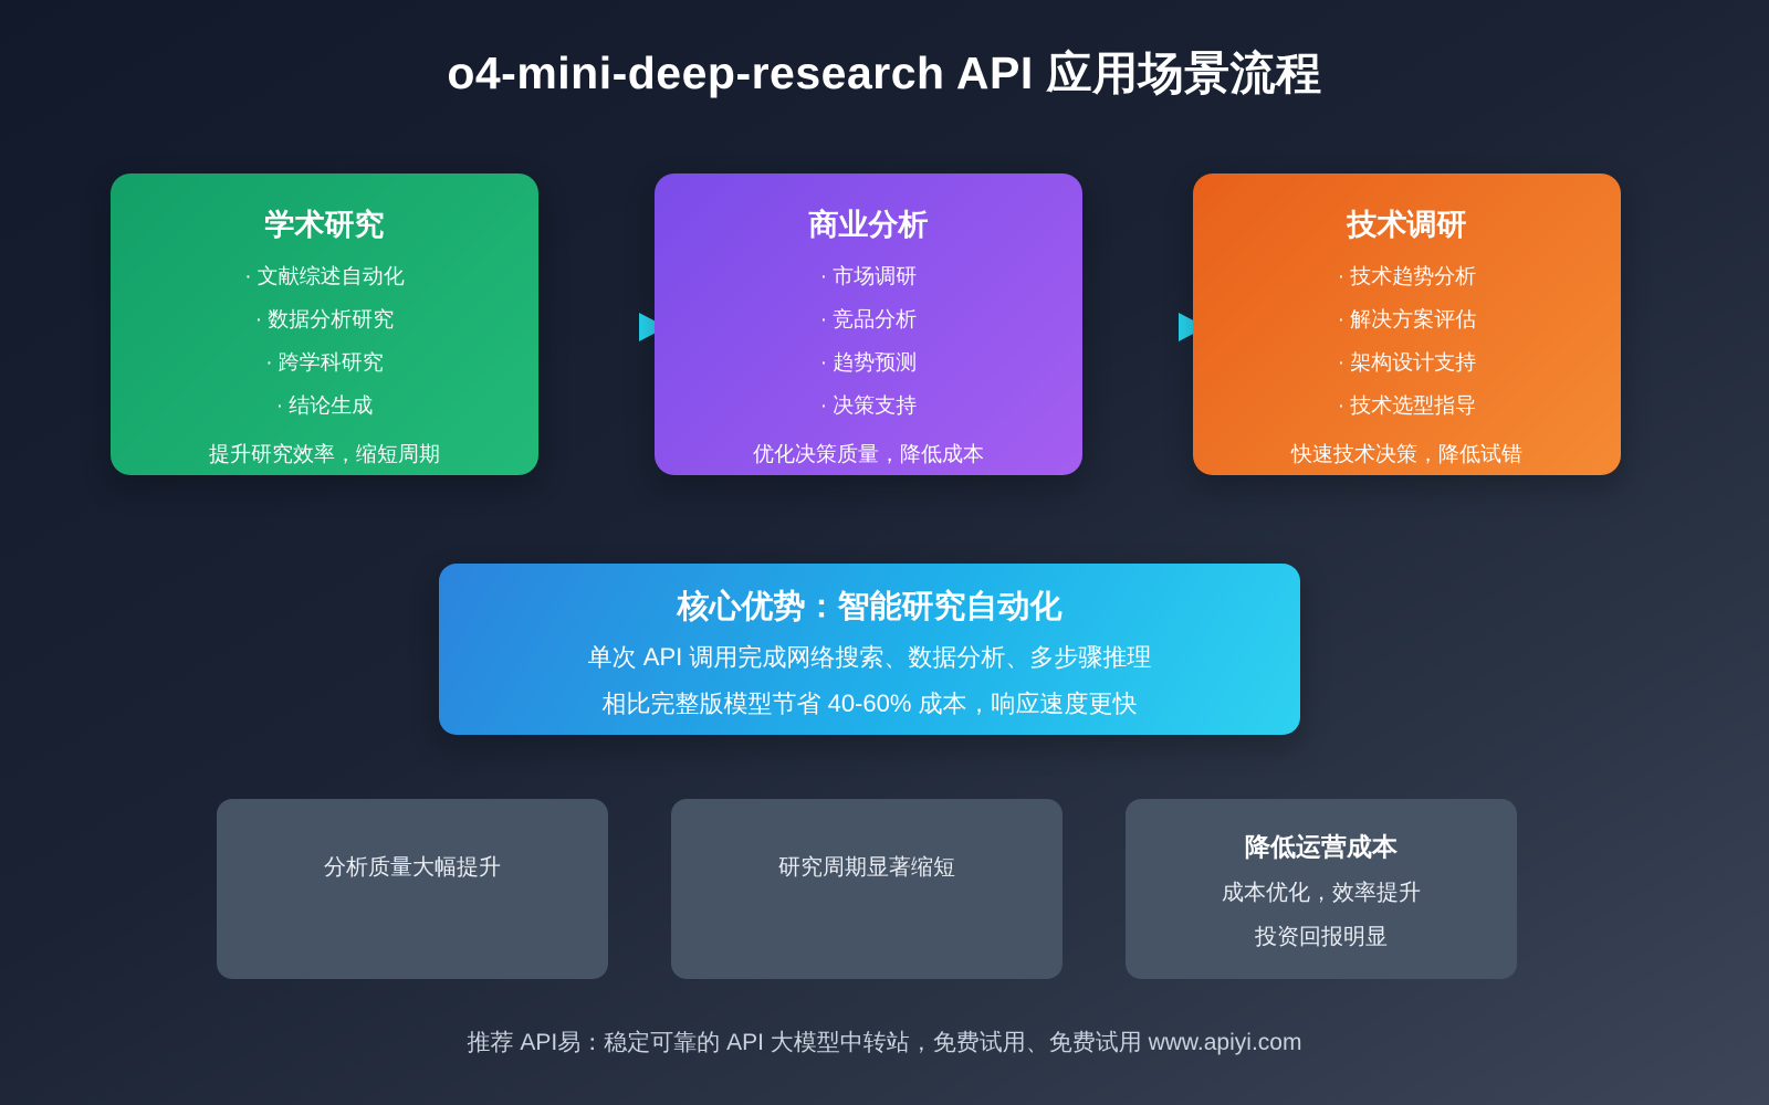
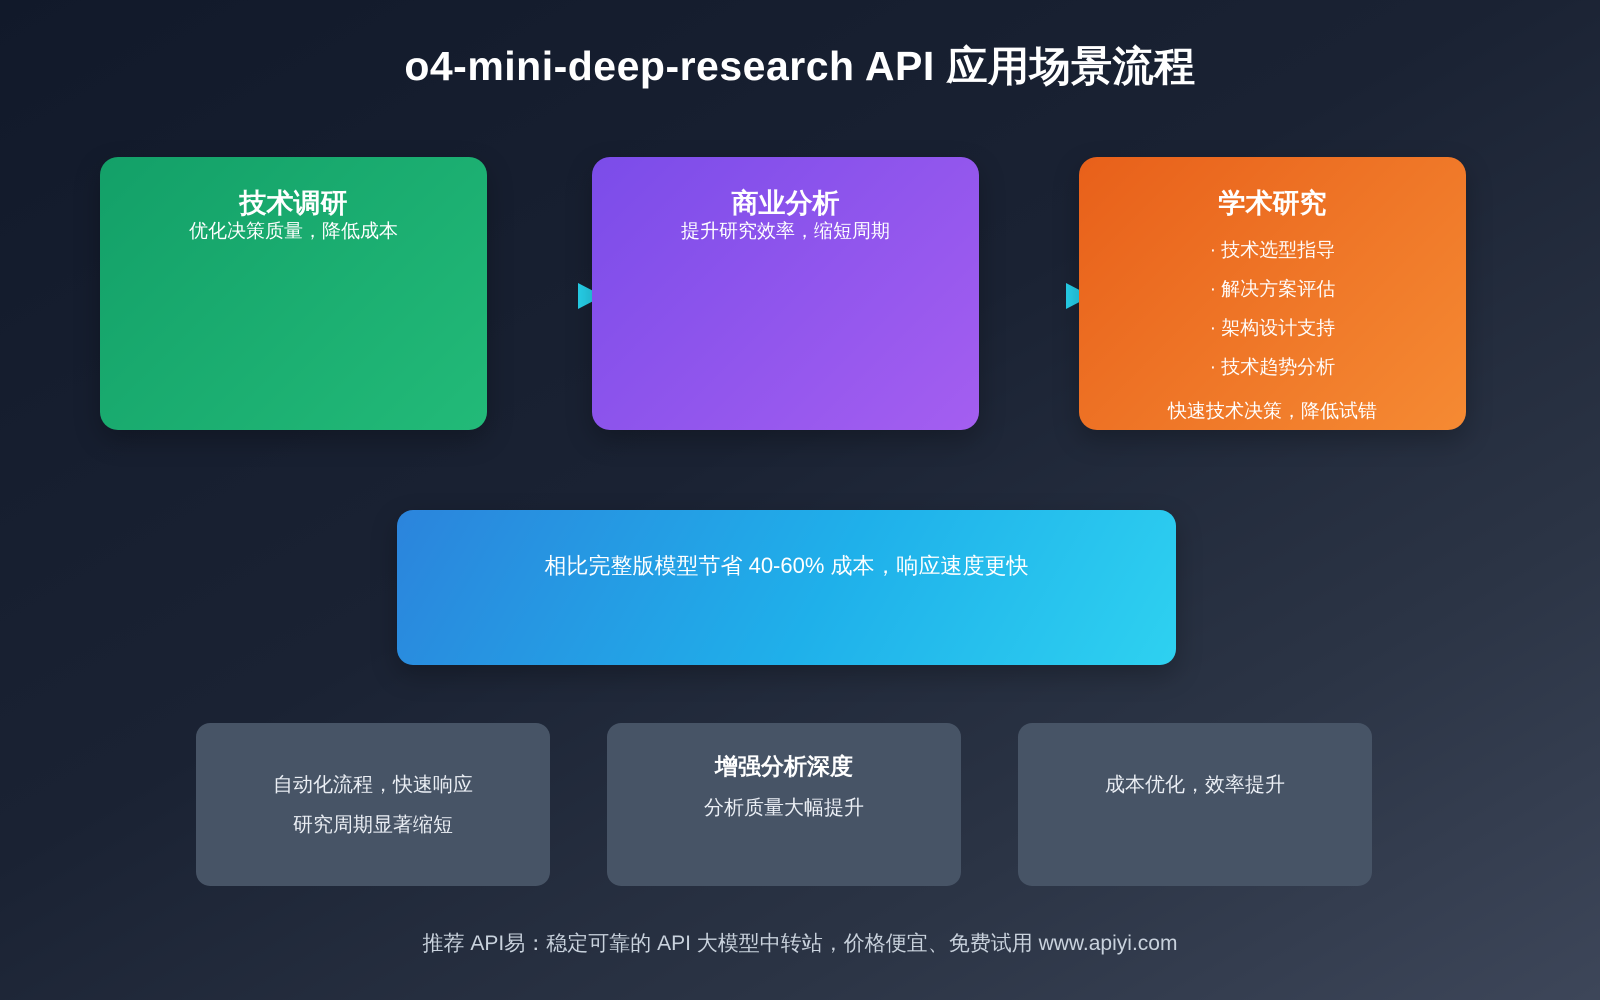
  o4-mini-deep-research API 应用场景流程
- 学术研究
+ 技术调研
- 文献综述自动化
- 数据分析研究
- 跨学科研究
- 结论生成
- 提升研究效率，缩短周期
+ 优化决策质量，降低成本
  商业分析
- 市场调研
- 竞品分析
- 趋势预测
- 决策支持
- 优化决策质量，降低成本
+ 提升研究效率，缩短周期
- 技术调研
+ 学术研究
- 技术趋势分析
+ 技术选型指导
  解决方案评估
  架构设计支持
- 技术选型指导
+ 技术趋势分析
  快速技术决策，降低试错
- 核心优势：智能研究自动化
- 单次 API 调用完成网络搜索、数据分析、多步骤推理
  相比完整版模型节省 40-60% 成本，响应速度更快
+ 自动化流程，快速响应
- 分析质量大幅提升
+ 研究周期显著缩短
+ 增强分析深度
- 研究周期显著缩短
+ 分析质量大幅提升
- 降低运营成本
  成本优化，效率提升
- 投资回报明显
- 推荐 API易：稳定可靠的 API 大模型中转站，免费试用、免费试用 www.apiyi.com
+ 推荐 API易：稳定可靠的 API 大模型中转站，价格便宜、免费试用 www.apiyi.com
